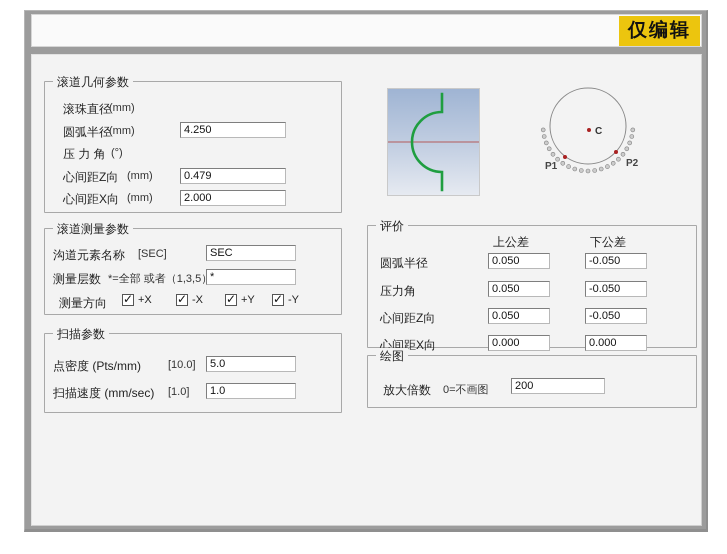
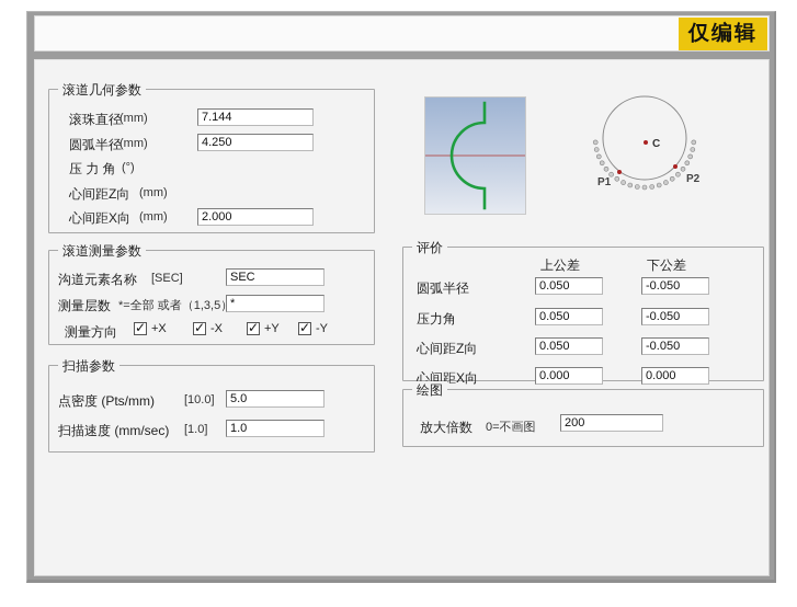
  仅编辑
  滚道几何参数
  滚珠直径
  (mm)
+ 7.144
  圆弧半径
  (mm)
  4.250
  压 力 角
  (°)
  心间距Z向
  (mm)
- 0.479
  心间距X向
  (mm)
  2.000
  滚道测量参数
  沟道元素名称
  [SEC]
  SEC
  测量层数
  *=全部 或者（1,3,5
  *
  测量方向
  +X
  -X
  +Y
  -Y
  扫描参数
  点密度 (Pts/mm)
  [10.0]
  5.0
  扫描速度 (mm/sec)
  [1.0]
  1.0
  C
  P1
  P2
  评价
  上公差
  下公差
  圆弧半径
  0.050
  -0.050
  压力角
  0.050
  -0.050
  心间距Z向
  0.050
  -0.050
  心间距X向
  0.000
  0.000
  绘图
  放大倍数
  0=不画图
  200
